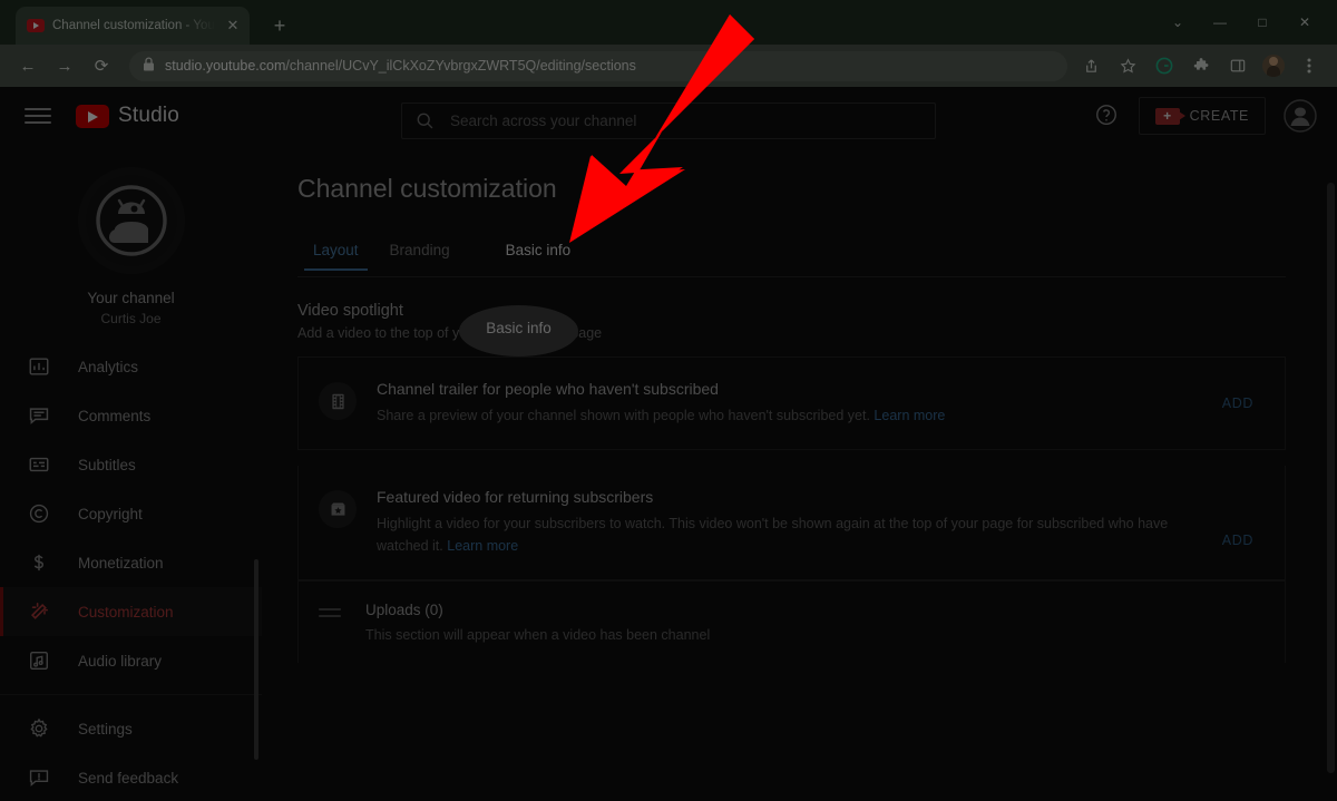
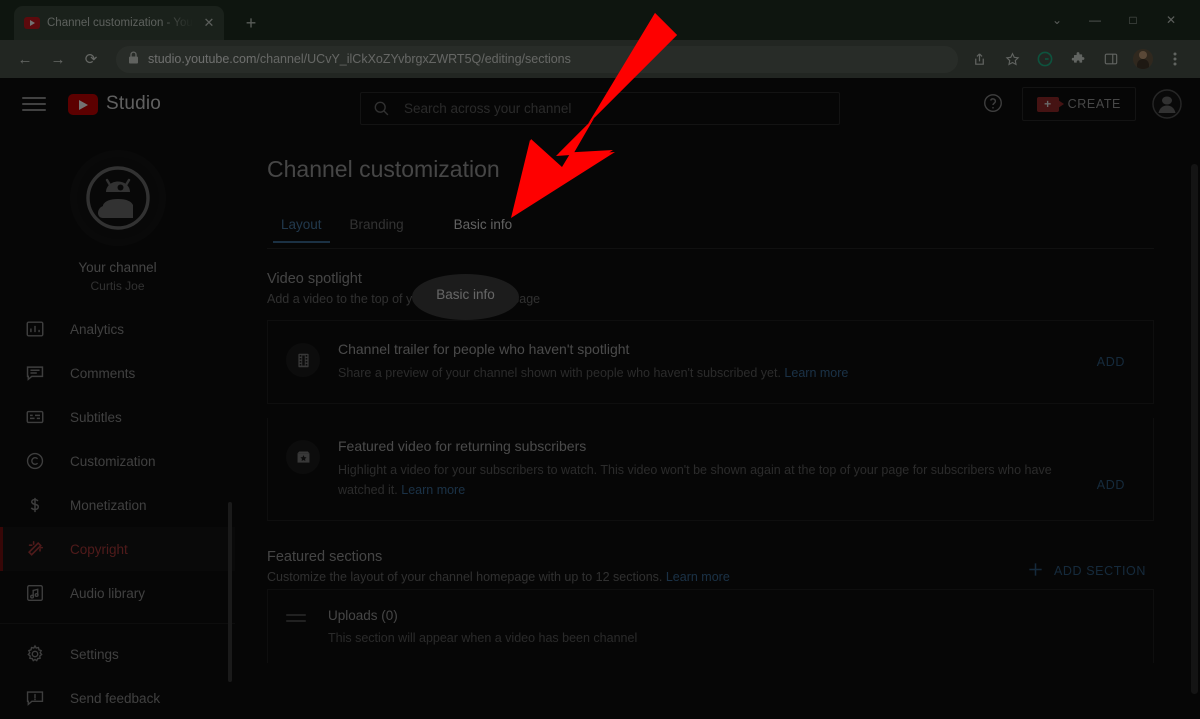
  Channel customization - You
  ✕
  +
  ⌄
  —
  □
  ✕
  ←
  →
  ⟳
  studio.youtube.com/channel/UCvY_ilCkXoZYvbrgxZWRT5Q/editing/sections
  Studio
  CREATE
  Search across your channel
  Your channel
  Curtis Joe
  Analytics
  Comments
  Subtitles
- Copyright
+ Customization
  Monetization
- Customization
+ Copyright
  Audio library
  Settings
  Send feedback
  Channel customization
  Layout
  Branding
  Basic info
  Video spotlight
- Channel trailer for people who haven't subscribed
+ Channel trailer for people who haven't spotlight
  Share a preview of your channel shown with people who haven't subscribed yet. Learn more
  ADD
  Featured video for returning subscribers
- Highlight a video for your subscribers to watch. This video won't be shown again at the top of your page for subscribed who have watched it. Learn more
+ Highlight a video for your subscribers to watch. This video won't be shown again at the top of your page for subscribers who have watched it. Learn more
  ADD
+ Featured sections
+ Customize the layout of your channel homepage with up to 12 sections. Learn more
+ ADD SECTION
  Uploads (0)
  This section will appear when a video has been channel
  Basic info
